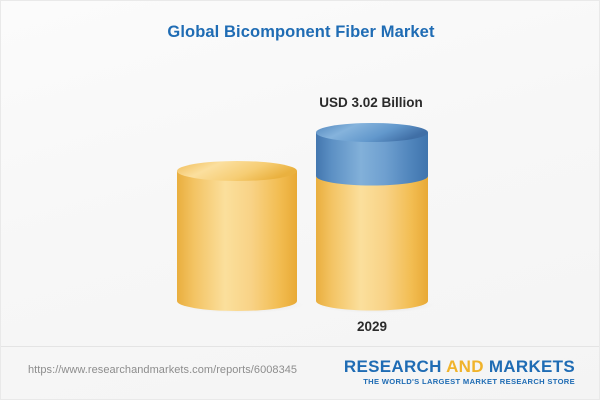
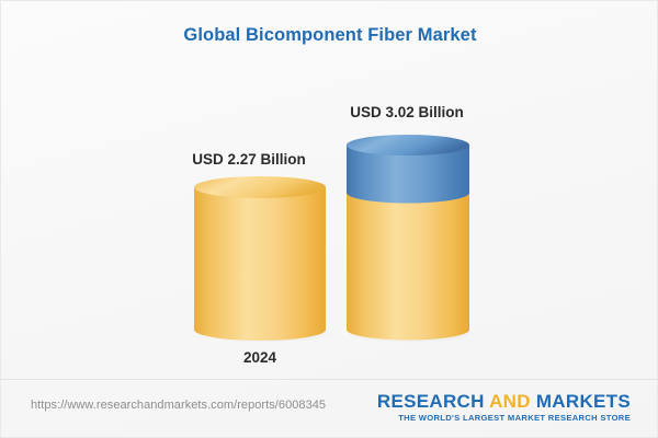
  Global Bicomponent Fiber Market
+ USD 2.27 Billion
+ 2024
  USD 3.02 Billion
- 2029
  https://www.researchandmarkets.com/reports/6008345
  RESEARCH AND MARKETS
  THE WORLD'S LARGEST MARKET RESEARCH STORE
